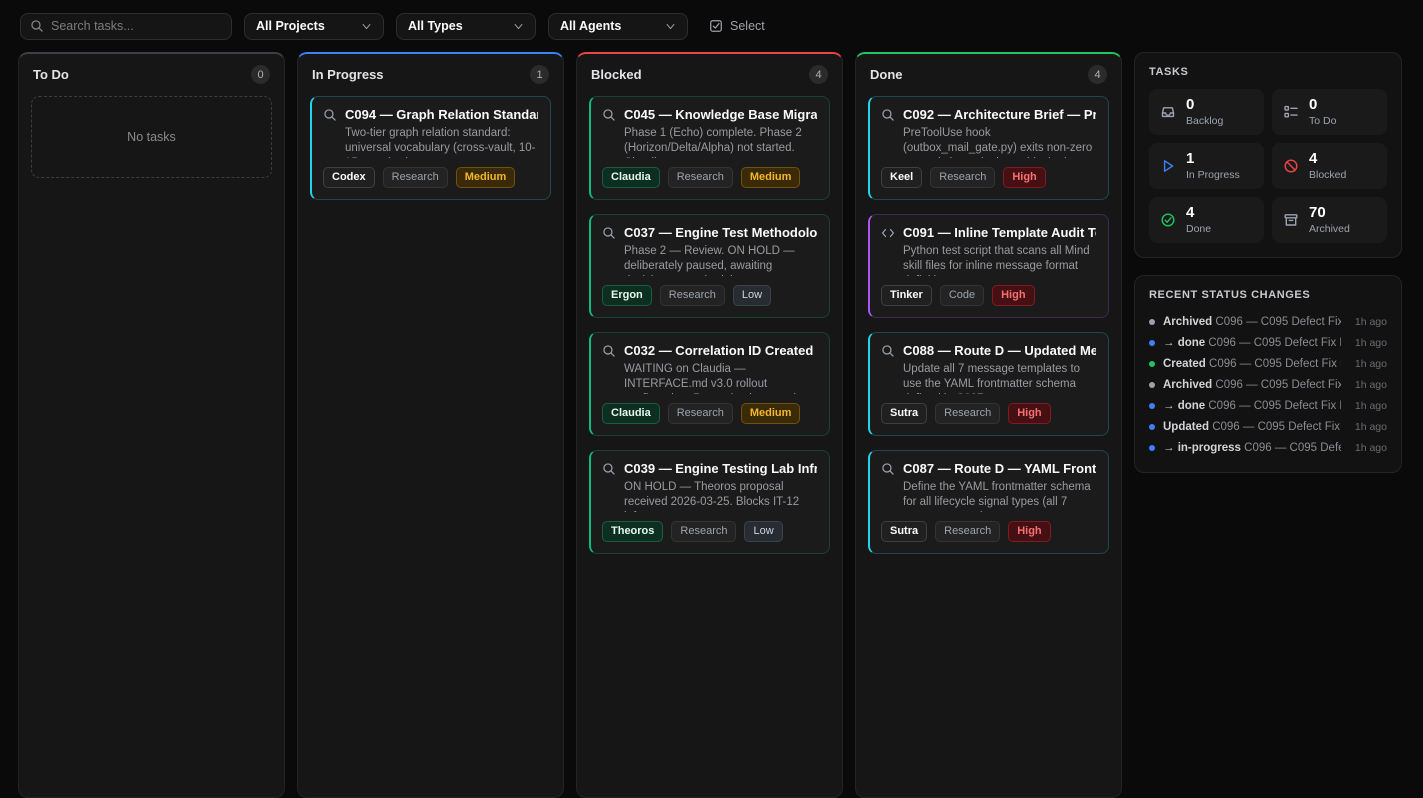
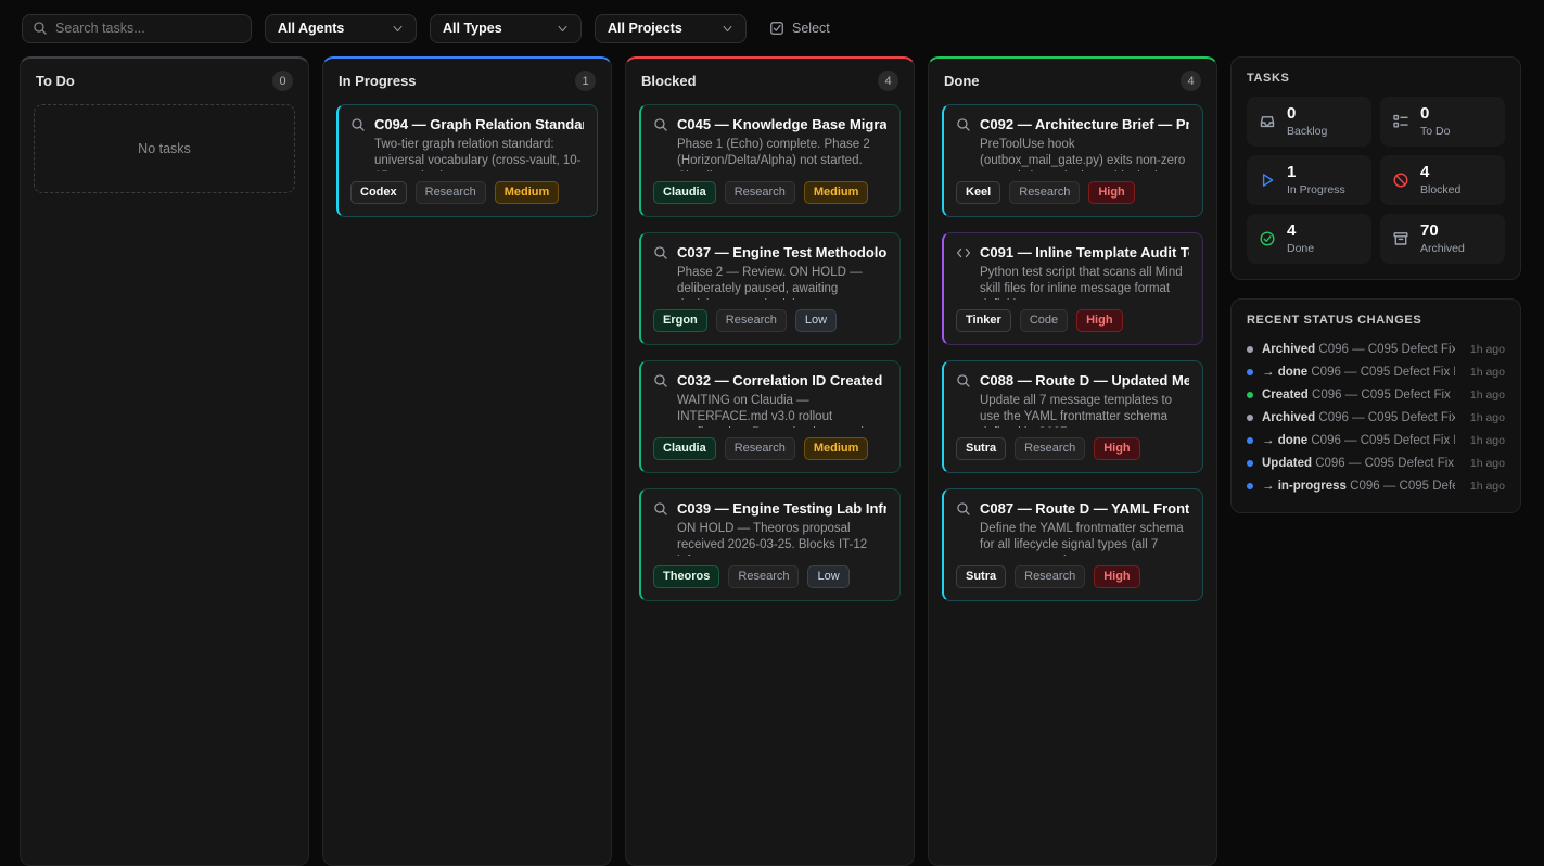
  Search tasks...
- All Projects
+ All Agents
  All Types
- All Agents
+ All Projects
  Select
  To Do
  0
  No tasks
  In Progress
  1
  C094 — Graph Relation Standa
  Two-tier graph relation standard: universal vocabulary (cross-vault, 10-
  Codex
  Research
  Medium
  Blocked
  4
  C045 — Knowledge Base Migra
  Phase 1 (Echo) complete. Phase 2 (Horizon/Delta/Alpha) not started.
  Claudia
  Research
  Medium
  C037 — Engine Test Methodolo
  Ergon
  Research
  Low
  C032 — Correlation ID Created
  Claudia
  Research
  Medium
  C039 — Engine Testing Lab Infr
  ON HOLD — Theoros proposal received 2026-03-25. Blocks IT-12
  Theoros
  Research
  Low
  Done
  4
  C092 — Architecture Brief — Pr
  Keel
  Research
  High
  C091 — Inline Template Audit T
  Python test script that scans all Mind skill files for inline message format
  Tinker
  Code
  High
  C088 — Route D — Updated Me
  Update all 7 message templates to use the YAML frontmatter schema
  Sutra
  Research
  High
  C087 — Route D — YAML Front
  Define the YAML frontmatter schema for all lifecycle signal types (all 7
  Sutra
  Research
  High
  TASKS
  0
  Backlog
  0
  To Do
  1
  In Progress
  4
  Blocked
  4
  Done
  70
  Archived
  RECENT STATUS CHANGES
  Archived C096 — C095 Defect Fix
  1h ago
  → done C096 — C095 Defect Fix
  1h ago
  Created C096 — C095 Defect Fix
  1h ago
  Archived C096 — C095 Defect Fix
  1h ago
  → done C096 — C095 Defect Fix
  1h ago
  Updated C096 — C095 Defect Fix
  1h ago
  → in-progress C096 — C095 Def
  1h ago
